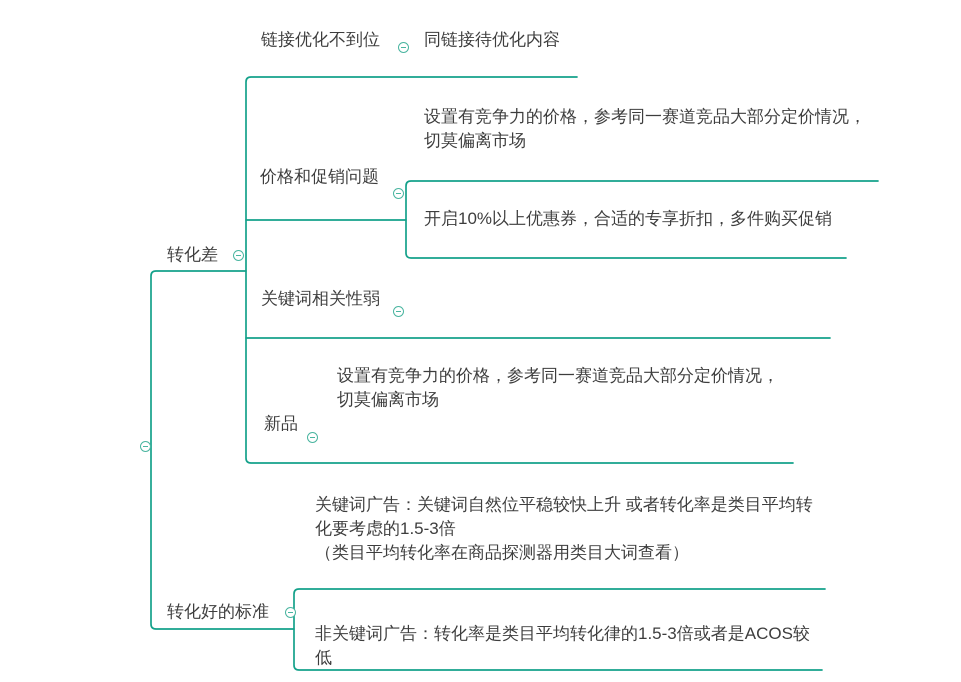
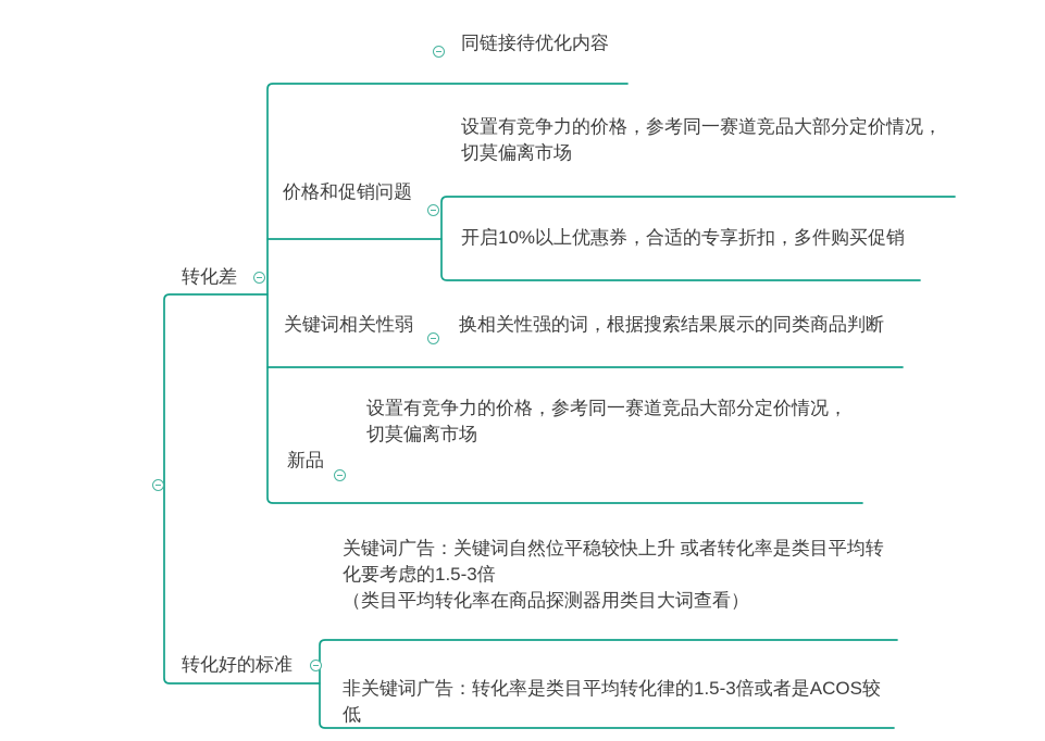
  转化差
  转化好的标准
- 链接优化不到位
  同链接待优化内容
  价格和促销问题
  设置有竞争力的价格，参考同一赛道竞品大部分定价情况，
  切莫偏离市场
  开启10%以上优惠券，合适的专享折扣，多件购买促销
  关键词相关性弱
+ 换相关性强的词，根据搜索结果展示的同类商品判断
  新品
  设置有竞争力的价格，参考同一赛道竞品大部分定价情况，
  切莫偏离市场
  关键词广告：关键词自然位平稳较快上升 或者转化率是类目平均转
  化要考虑的1.5-3倍
  （类目平均转化率在商品探测器用类目大词查看）
  非关键词广告：转化率是类目平均转化律的1.5-3倍或者是ACOS较
  低
